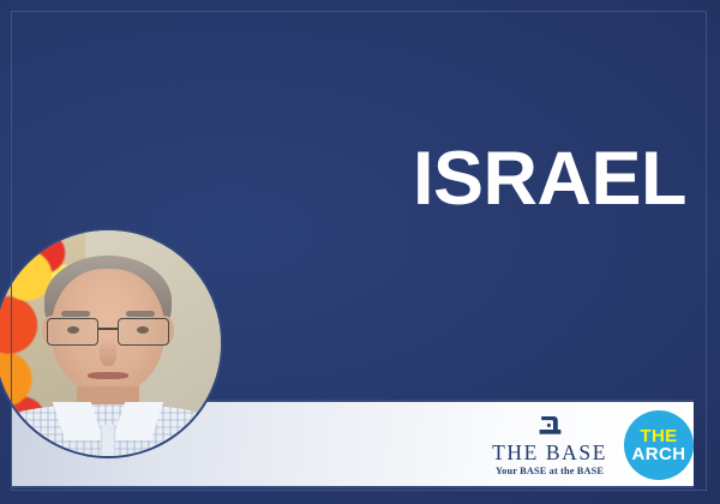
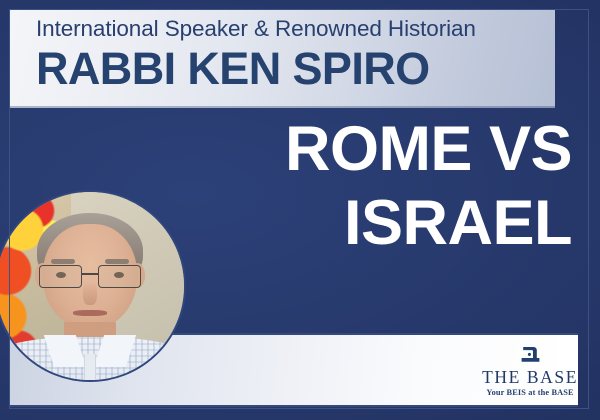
+ International Speaker & Renowned Historian
+ RABBI KEN SPIRO
+ ROME VS
  ISRAEL
  THE BASE
- Your BASE at the BASE
+ Your BEIS at the BASE
- THE
- ARCH
